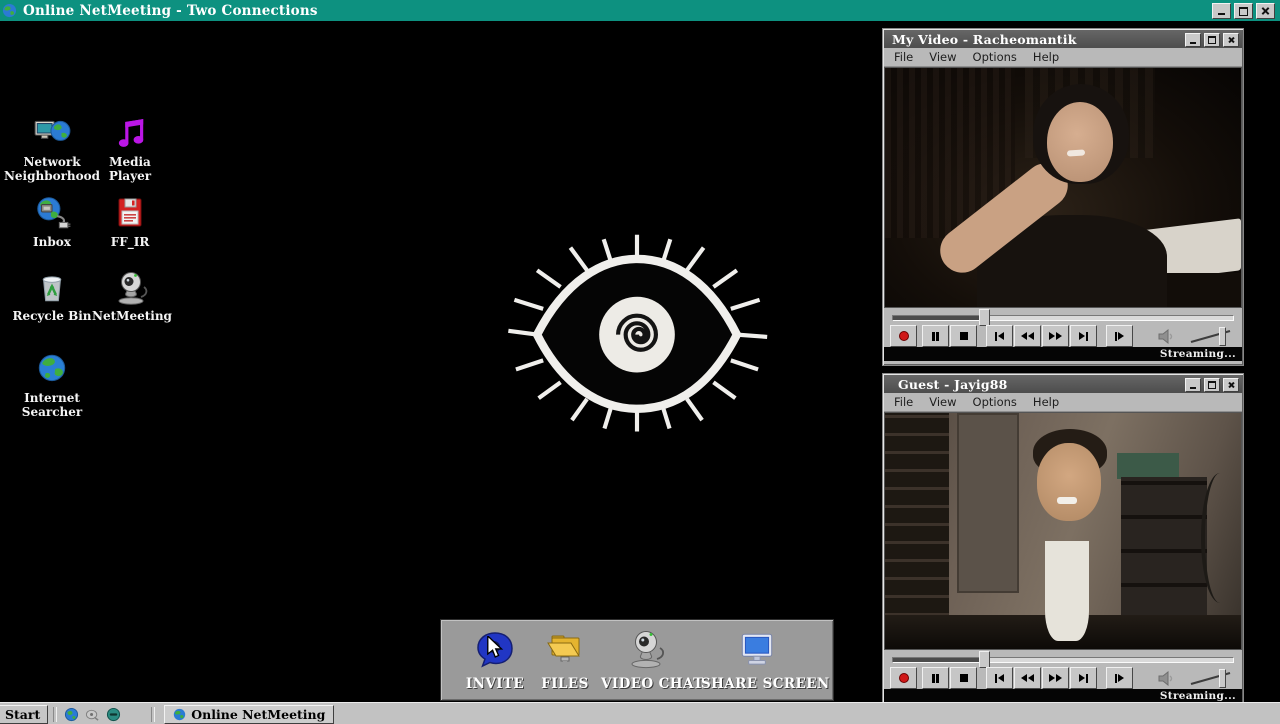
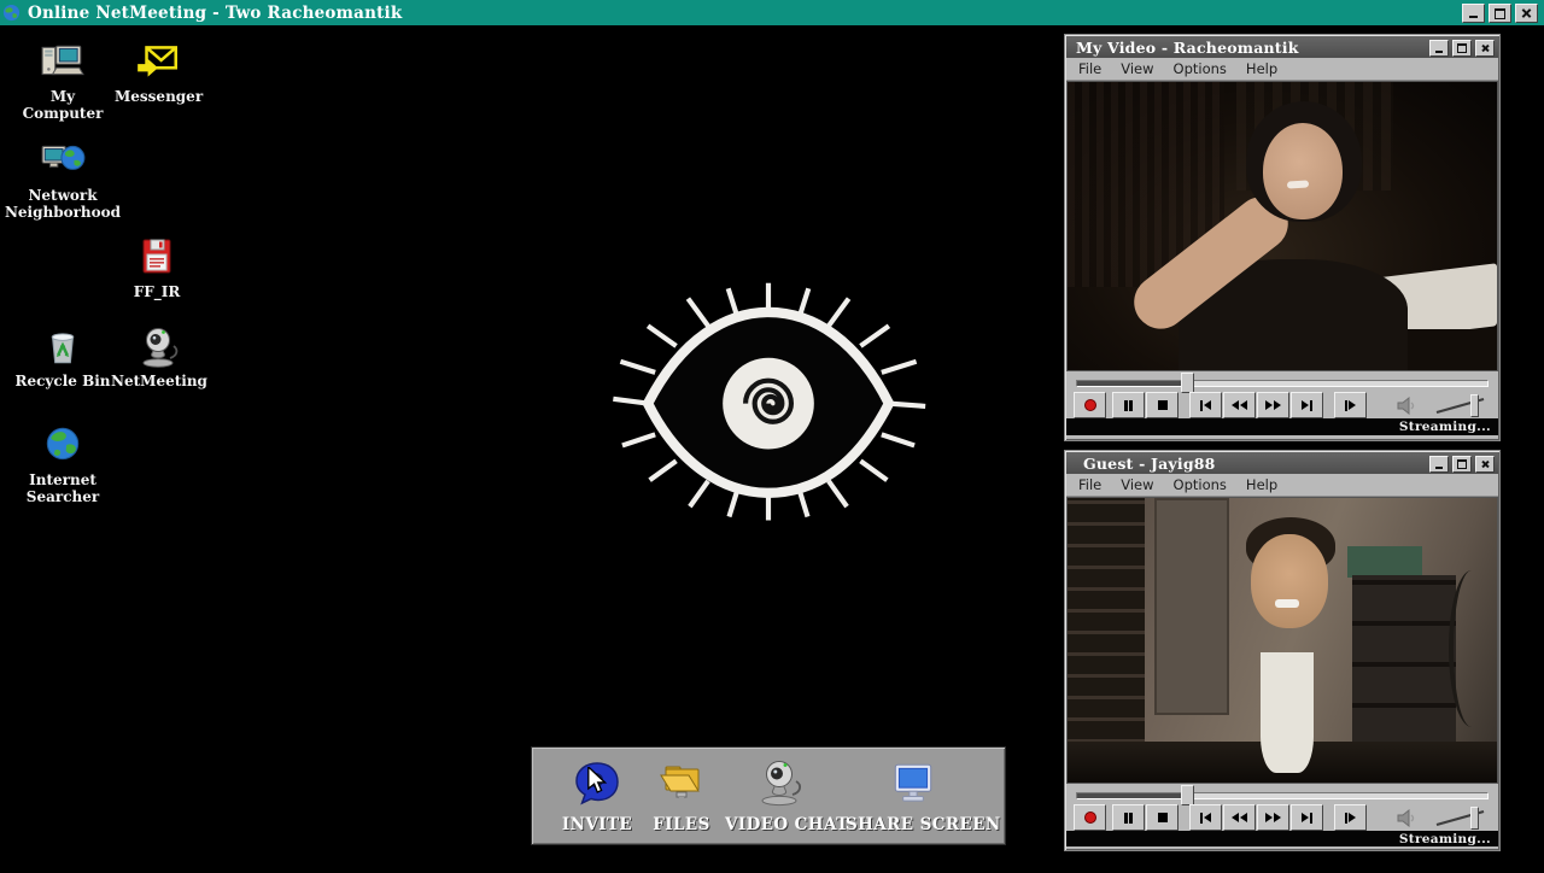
- Online NetMeeting - Two Connections
+ Online NetMeeting - Two Racheomantik
+ My Computer
+ Messenger
  Network Neighborhood
- Media Player
- Inbox
  FF_IR
  Recycle Bin
  NetMeeting
  Internet Searcher
  INVITE
  FILES
  VIDEO CHAT
  SHARE SCREEN
  My Video - Racheomantik
  File
  View
  Options
  Help
  Streaming...
  Guest - Jayig88
  File
  View
  Options
  Help
  Streaming...
- Start
- Online NetMeeting
